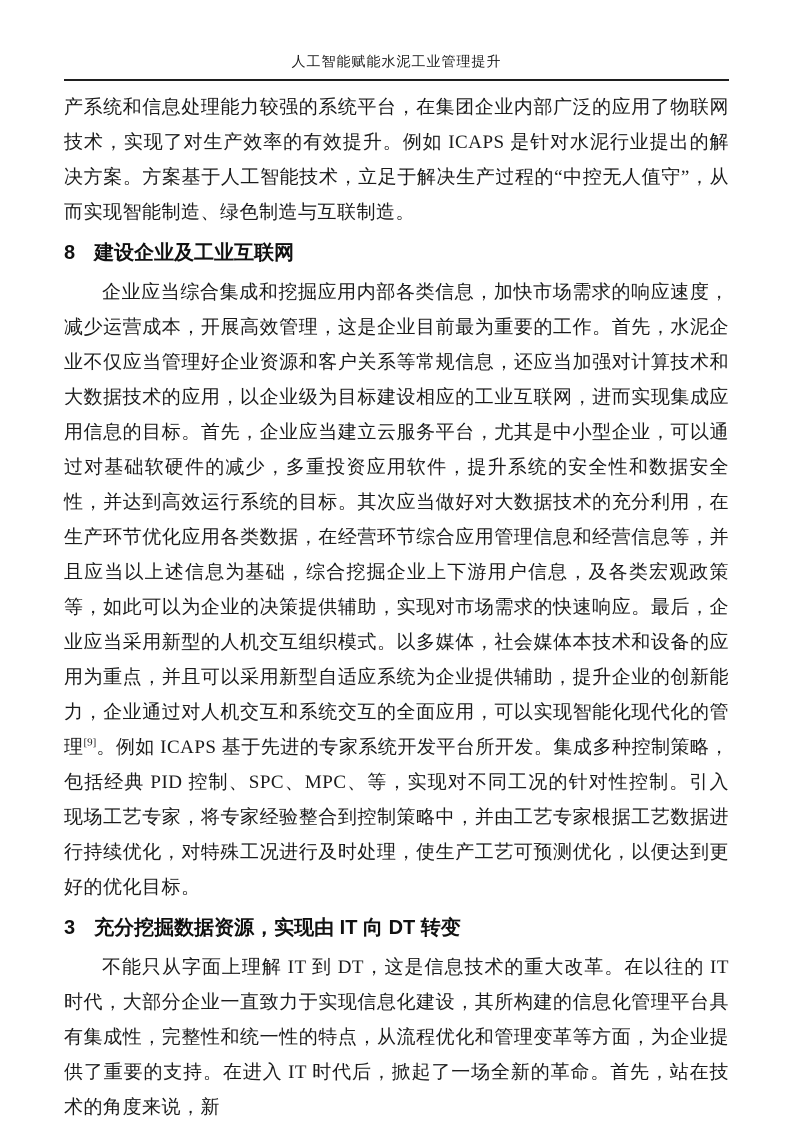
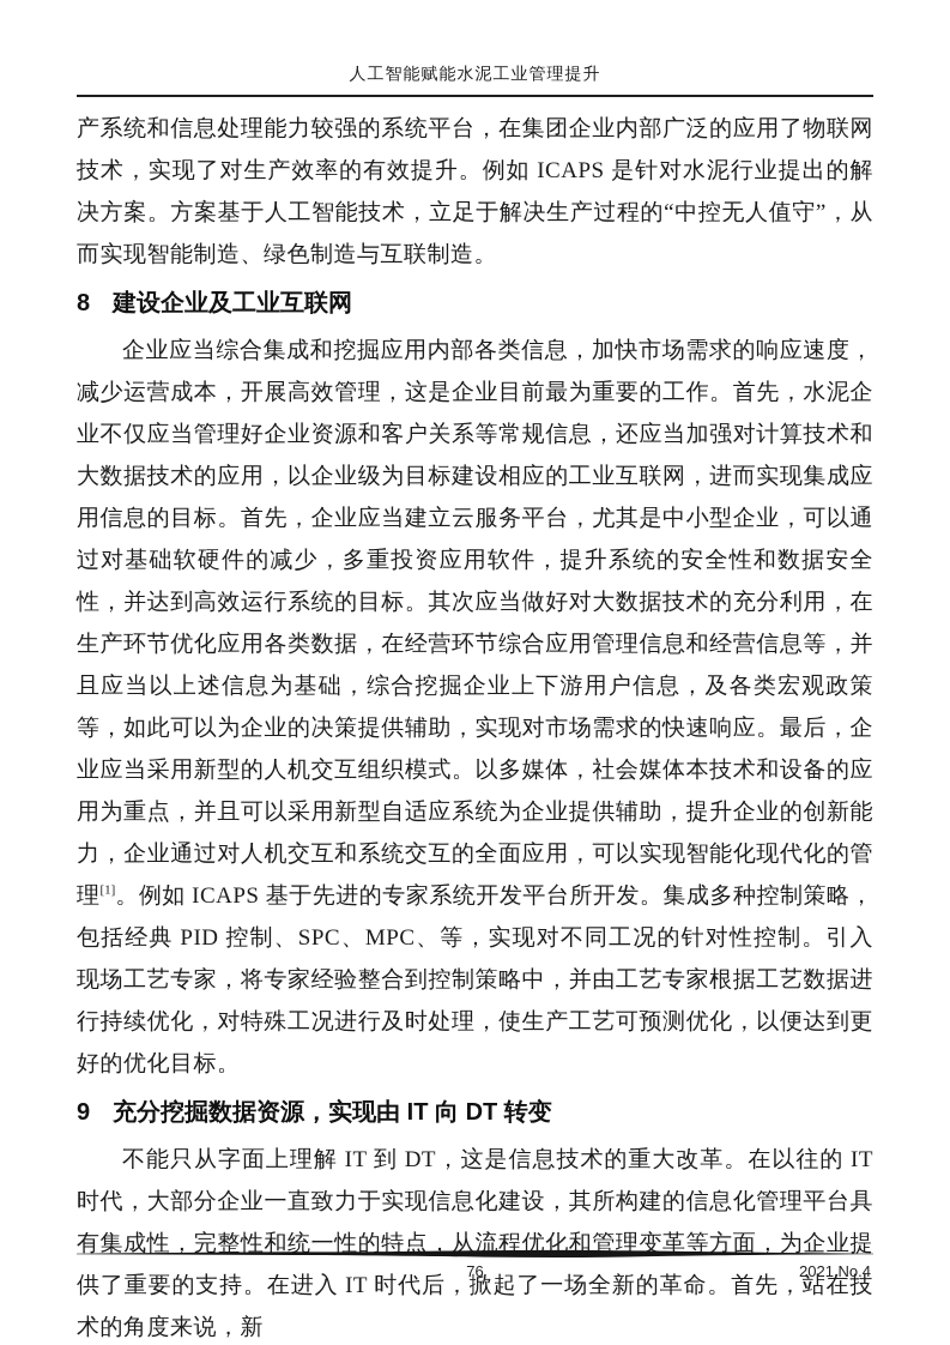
  人工智能赋能水泥工业管理提升
  产系统和信息处理能力较强的系统平台，在集团企业内部广泛的应用了物联网技术，实现了对生产效率的有效提升。例如 ICAPS 是针对水泥行业提出的解决方案。方案基于人工智能技术，立足于解决生产过程的“中控无人值守”，从而实现智能制造、绿色制造与互联制造。
  8 建设企业及工业互联网
- 企业应当综合集成和挖掘应用内部各类信息，加快市场需求的响应速度，减少运营成本，开展高效管理，这是企业目前最为重要的工作。首先，水泥企业不仅应当管理好企业资源和客户关系等常规信息，还应当加强对计算技术和大数据技术的应用，以企业级为目标建设相应的工业互联网，进而实现集成应用信息的目标。首先，企业应当建立云服务平台，尤其是中小型企业，可以通过对基础软硬件的减少，多重投资应用软件，提升系统的安全性和数据安全性，并达到高效运行系统的目标。其次应当做好对大数据技术的充分利用，在生产环节优化应用各类数据，在经营环节综合应用管理信息和经营信息等，并且应当以上述信息为基础，综合挖掘企业上下游用户信息，及各类宏观政策等，如此可以为企业的决策提供辅助，实现对市场需求的快速响应。最后，企业应当采用新型的人机交互组织模式。以多媒体，社会媒体本技术和设备的应用为重点，并且可以采用新型自适应系统为企业提供辅助，提升企业的创新能力，企业通过对人机交互和系统交互的全面应用，可以实现智能化现代化的管理[9]。例如 ICAPS 基于先进的专家系统开发平台所开发。集成多种控制策略，包括经典 PID 控制、SPC、MPC、等，实现对不同工况的针对性控制。引入现场工艺专家，将专家经验整合到控制策略中，并由工艺专家根据工艺数据进行持续优化，对特殊工况进行及时处理，使生产工艺可预测优化，以便达到更好的优化目标。
+ 企业应当综合集成和挖掘应用内部各类信息，加快市场需求的响应速度，减少运营成本，开展高效管理，这是企业目前最为重要的工作。首先，水泥企业不仅应当管理好企业资源和客户关系等常规信息，还应当加强对计算技术和大数据技术的应用，以企业级为目标建设相应的工业互联网，进而实现集成应用信息的目标。首先，企业应当建立云服务平台，尤其是中小型企业，可以通过对基础软硬件的减少，多重投资应用软件，提升系统的安全性和数据安全性，并达到高效运行系统的目标。其次应当做好对大数据技术的充分利用，在生产环节优化应用各类数据，在经营环节综合应用管理信息和经营信息等，并且应当以上述信息为基础，综合挖掘企业上下游用户信息，及各类宏观政策等，如此可以为企业的决策提供辅助，实现对市场需求的快速响应。最后，企业应当采用新型的人机交互组织模式。以多媒体，社会媒体本技术和设备的应用为重点，并且可以采用新型自适应系统为企业提供辅助，提升企业的创新能力，企业通过对人机交互和系统交互的全面应用，可以实现智能化现代化的管理[1]。例如 ICAPS 基于先进的专家系统开发平台所开发。集成多种控制策略，包括经典 PID 控制、SPC、MPC、等，实现对不同工况的针对性控制。引入现场工艺专家，将专家经验整合到控制策略中，并由工艺专家根据工艺数据进行持续优化，对特殊工况进行及时处理，使生产工艺可预测优化，以便达到更好的优化目标。
- 3 充分挖掘数据资源，实现由 IT 向 DT 转变
+ 9 充分挖掘数据资源，实现由 IT 向 DT 转变
  不能只从字面上理解 IT 到 DT，这是信息技术的重大改革。在以往的 IT 时代，大部分企业一直致力于实现信息化建设，其所构建的信息化管理平台具有集成性，完整性和统一性的特点，从流程优化和管理变革等方面，为企业提供了重要的支持。在进入 IT 时代后，掀起了一场全新的革命。首先，站在技术的角度来说，新
+ 76
+ 2021.No.4
